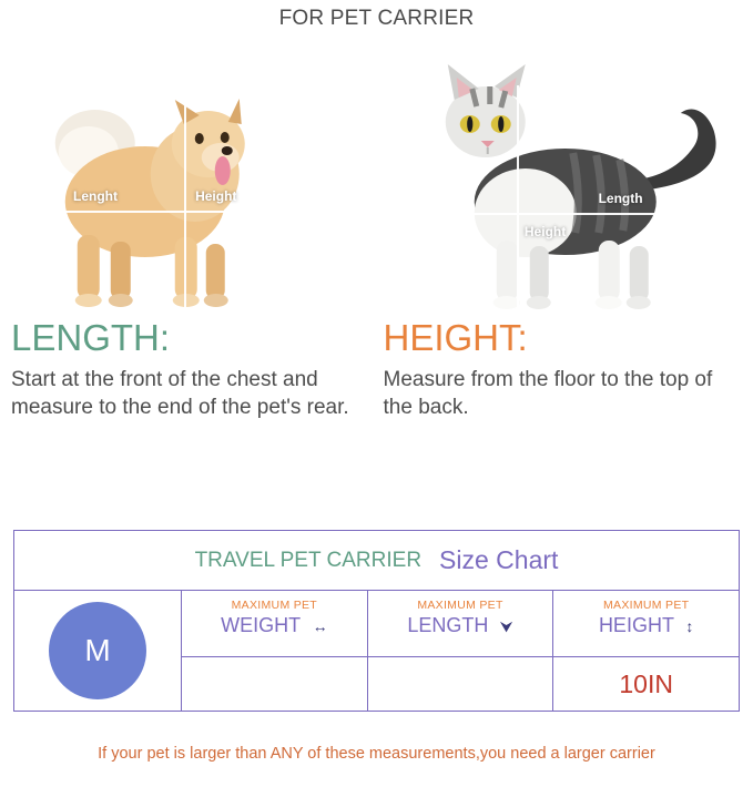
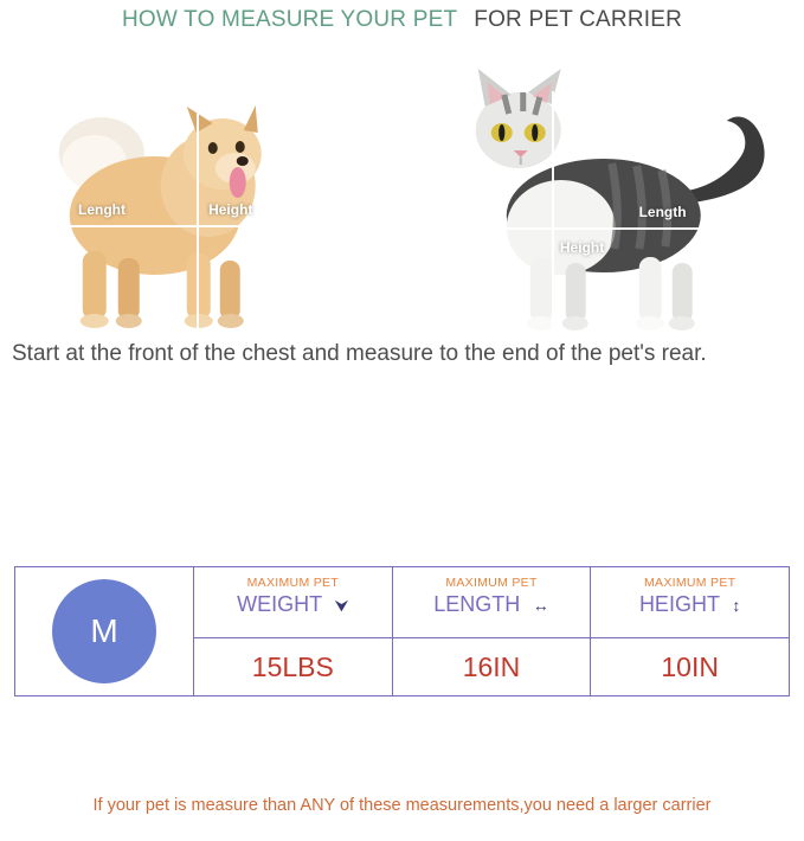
+ HOW TO MEASURE YOUR PET
  FOR PET CARRIER
  Lenght
  Height
  Length
  Height
- LENGTH:
  Start at the front of the chest and measure to the end of the pet's rear.
- HEIGHT:
- Measure from the floor to the top of the back.
- TRAVEL PET CARRIER
- Size Chart
  M
  MAXIMUM PET
- WEIGHT ↔
+ WEIGHT ⮟
+ 15LBS
  MAXIMUM PET
- LENGTH ⮟
+ LENGTH ↔
+ 16IN
  MAXIMUM PET
  HEIGHT ↕
  10IN
- If your pet is larger than ANY of these measurements,you need a larger carrier
+ If your pet is measure than ANY of these measurements,you need a larger carrier
